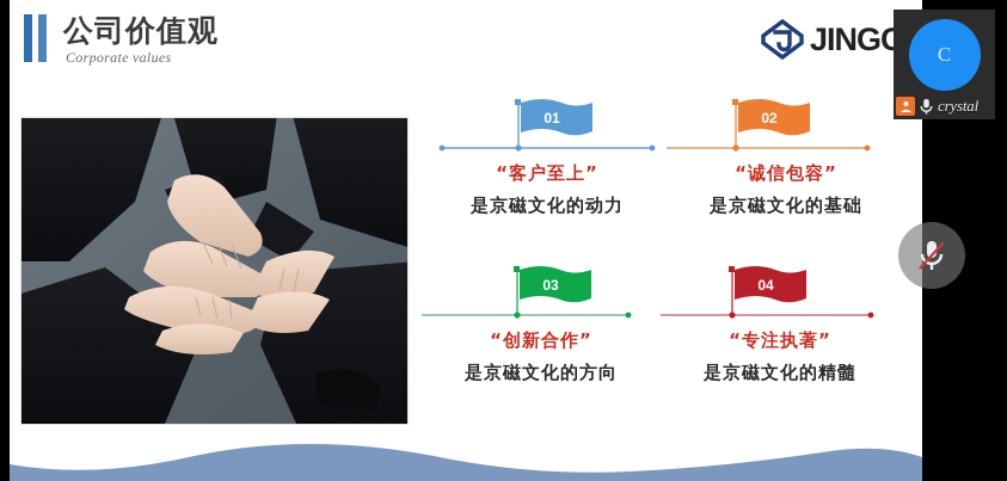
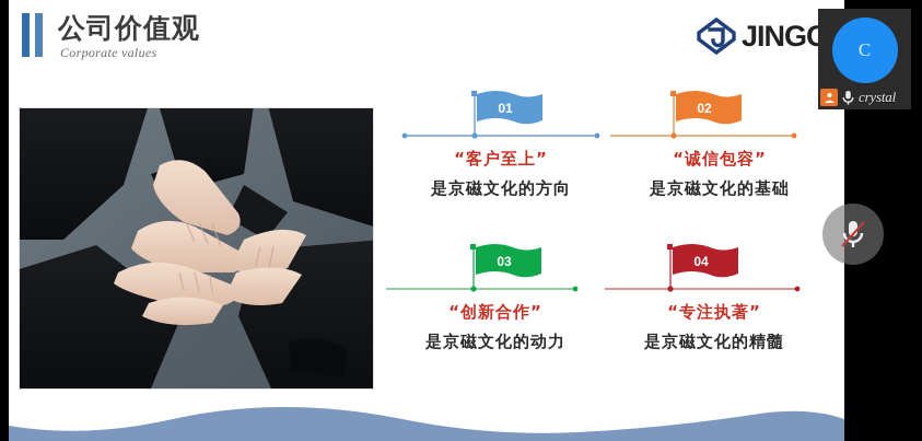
  公司价值观
  Corporate values
  JINGC
  01
  “客户至上”
- 是京磁文化的动力
+ 是京磁文化的方向
  02
  “诚信包容”
  是京磁文化的基础
  03
  “创新合作”
- 是京磁文化的方向
+ 是京磁文化的动力
  04
  “专注执著”
  是京磁文化的精髓
  C
  crystal
